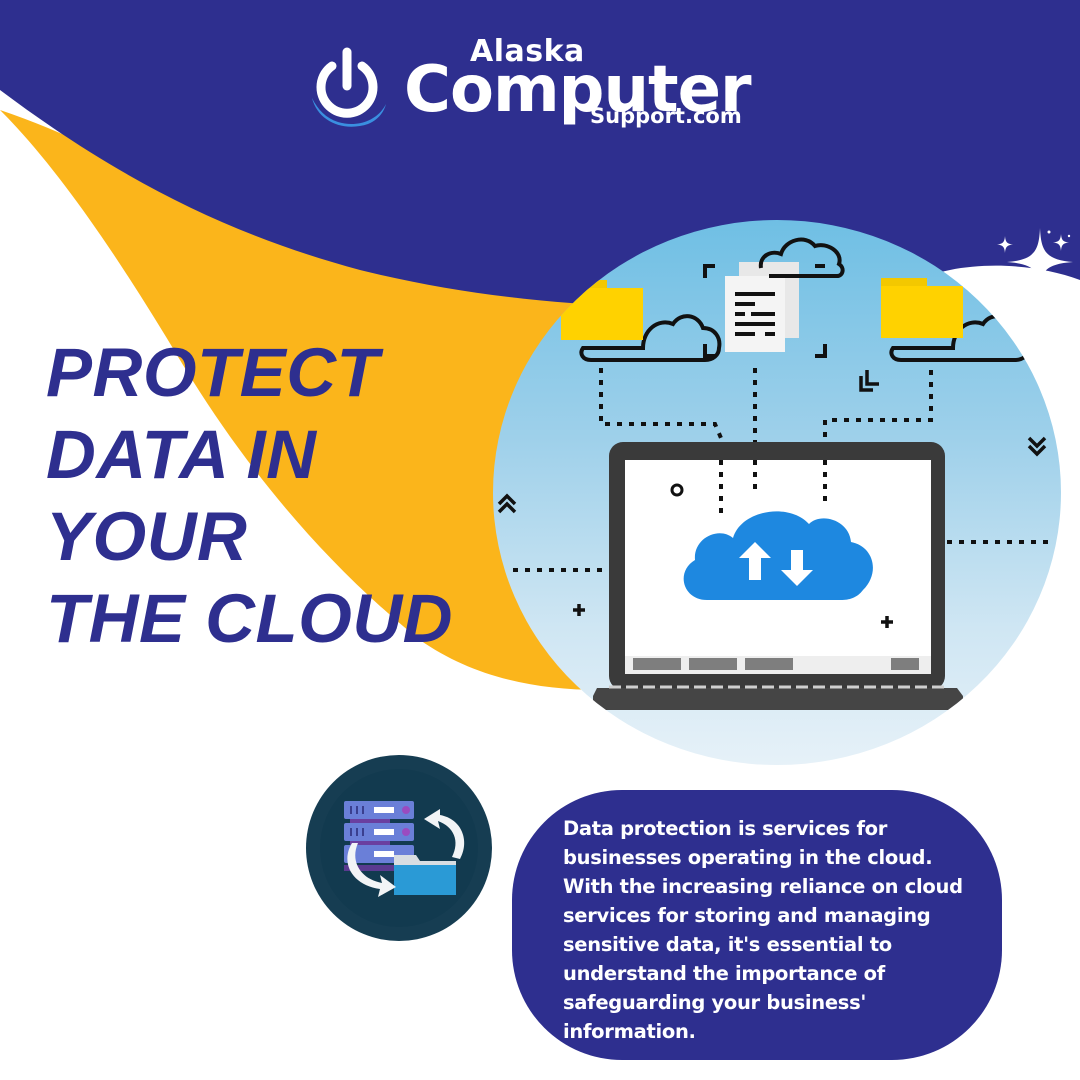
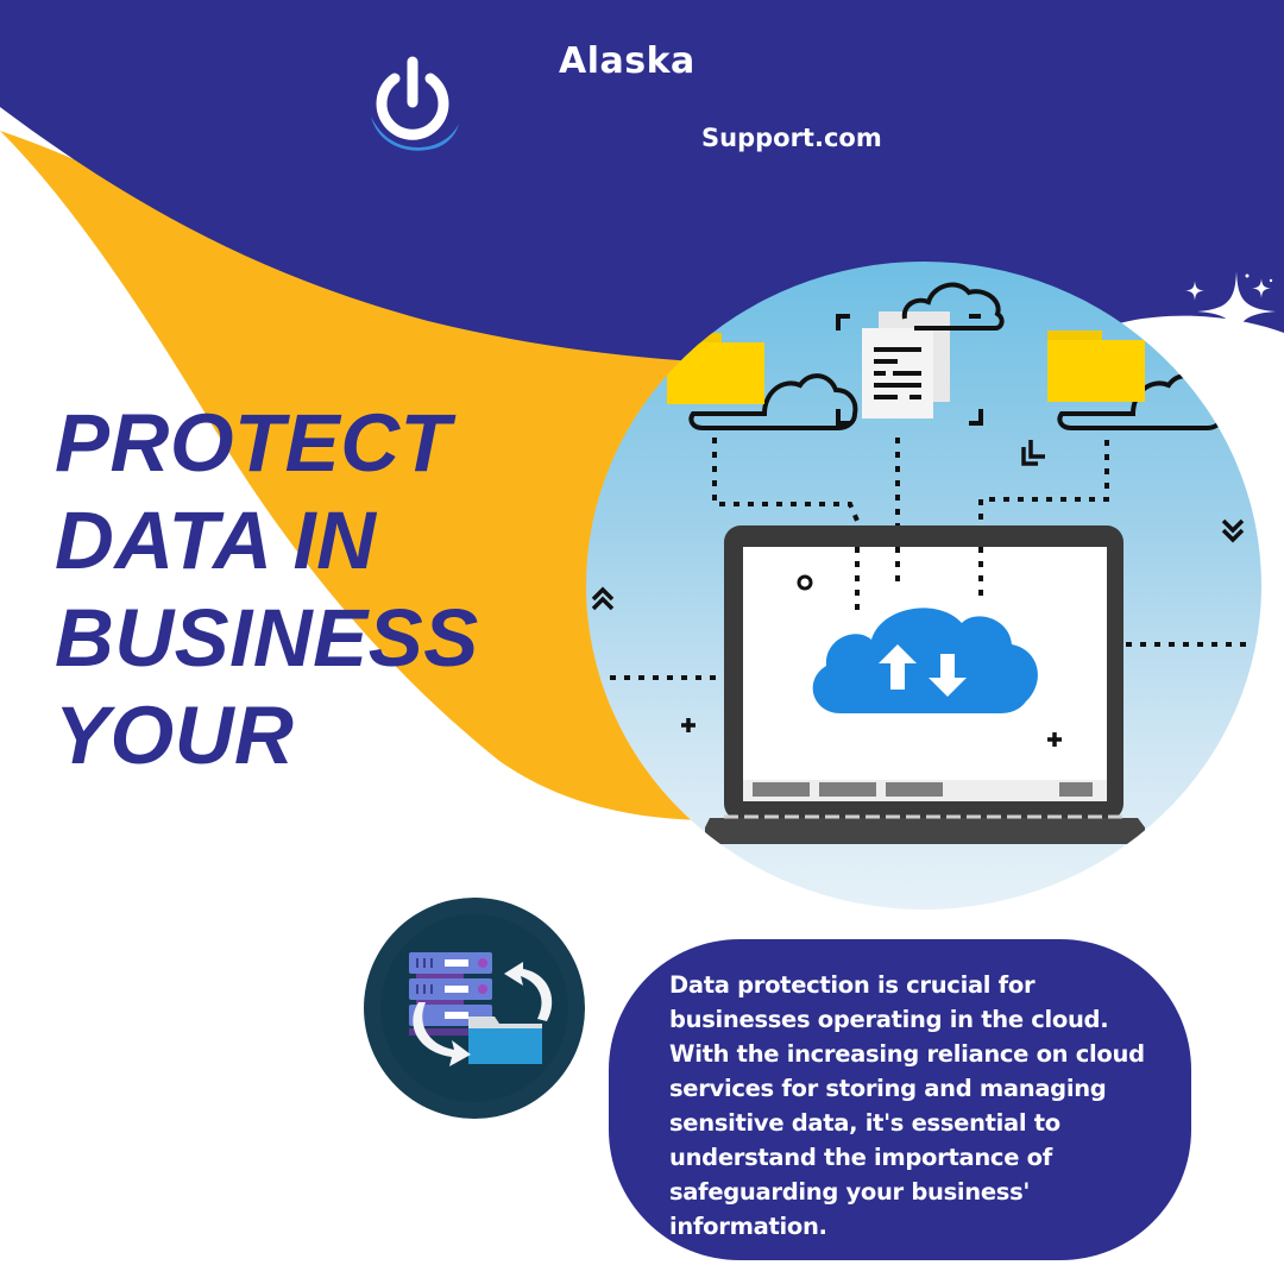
  Alaska
- Computer
  Support.com
  PROTECT
  DATA IN
+ BUSINESS
  YOUR
- THE CLOUD
- Data protection is services for businesses operating in the cloud. With the increasing reliance on cloud services for storing and managing sensitive data, it's essential to understand the importance of safeguarding your business' information.
+ Data protection is crucial for businesses operating in the cloud. With the increasing reliance on cloud services for storing and managing sensitive data, it's essential to understand the importance of safeguarding your business' information.
